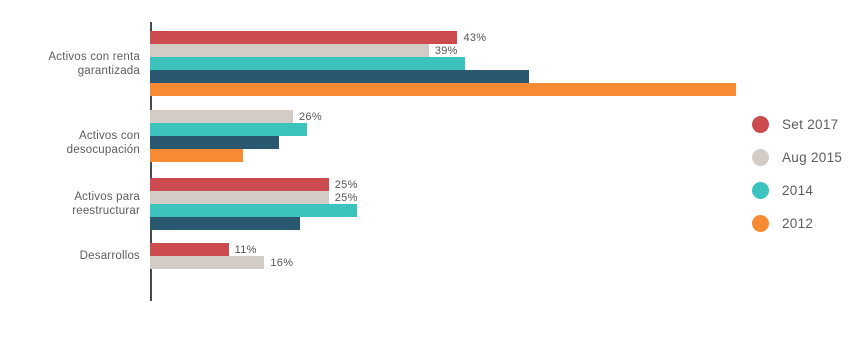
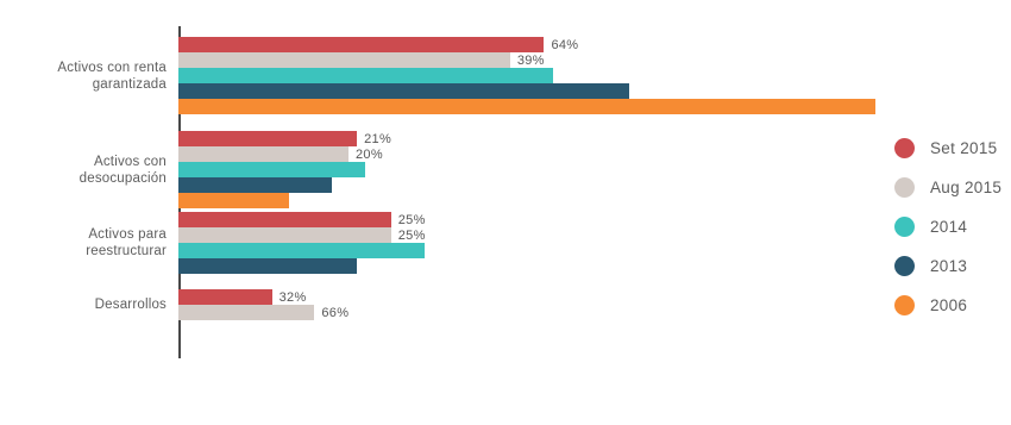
- 43%
+ 64%
  39%
+ 21%
- 26%
+ 20%
  25%
  25%
- 11%
+ 32%
- 16%
+ 66%
  Activos con renta
  garantizada
  Activos con
  desocupación
  Activos para
  reestructurar
  Desarrollos
- Set 2017
+ Set 2015
  Aug 2015
  2014
+ 2013
- 2012
+ 2006
